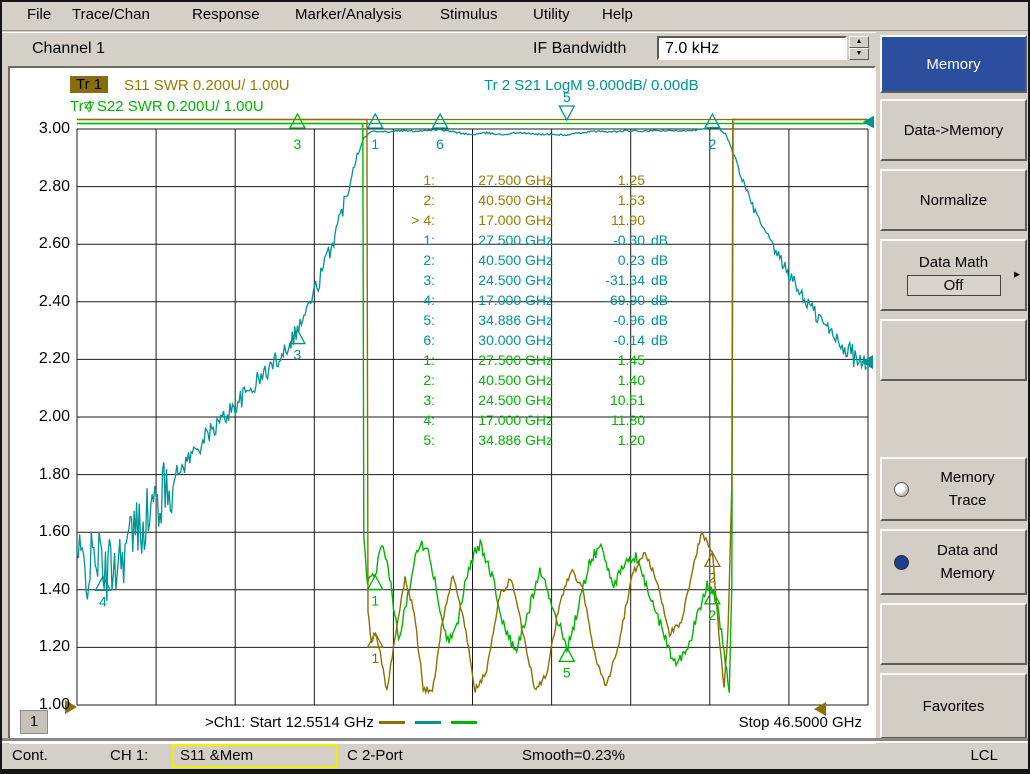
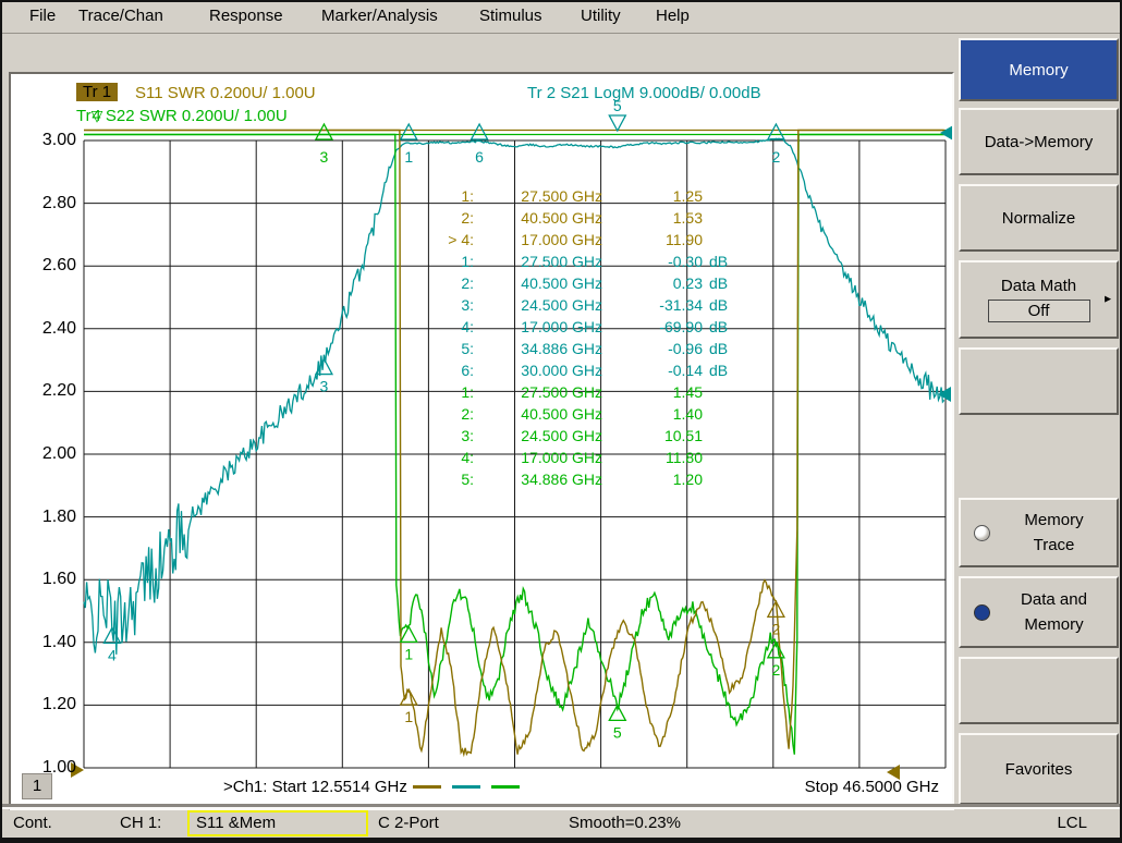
  File
  Trace/Chan
  Response
  Marker/Analysis
  Stimulus
  Utility
  Help
- Channel 1
- IF Bandwidth
- 7.0 kHz
  3
  1
  6
  5
  2
  3
  4
  1
  2
  1
  2
  5
  Tr 1
  S11 SWR 0.200U/ 1.00U
  Tr 2 S21 LogM 9.000dB/ 0.00dB
  Tr▽4 S22 SWR 0.200U/ 1.00U
  3.00
  2.80
  2.60
  2.40
  2.20
  2.00
  1.80
  1.60
  1.40
  1.20
  1.00
  1:
  27.500 GHz
  1.25
  2:
  40.500 GHz
  1.53
  > 4:
  17.000 GHz
  11.90
  1:
  27.500 GHz
  -0.30
  dB
  2:
  40.500 GHz
  0.23
  dB
  3:
  24.500 GHz
  -31.34
  dB
  4:
  17.000 GHz
  -69.90
  dB
  5:
  34.886 GHz
  -0.96
  dB
  6:
  30.000 GHz
  -0.14
  dB
  1:
  27.500 GHz
  1.45
  2:
  40.500 GHz
  1.40
  3:
  24.500 GHz
  10.51
  4:
  17.000 GHz
  11.80
  5:
  34.886 GHz
  1.20
  1
  >Ch1: Start 12.5514 GHz
  Stop 46.5000 GHz
  Memory
  Data->Memory
  Normalize
  Data Math
  Off
  ►
  Memory
  Trace
  Data and
  Memory
  Favorites
  Cont.
  CH 1:
  S11 &Mem
  C 2-Port
  Smooth=0.23%
  LCL
